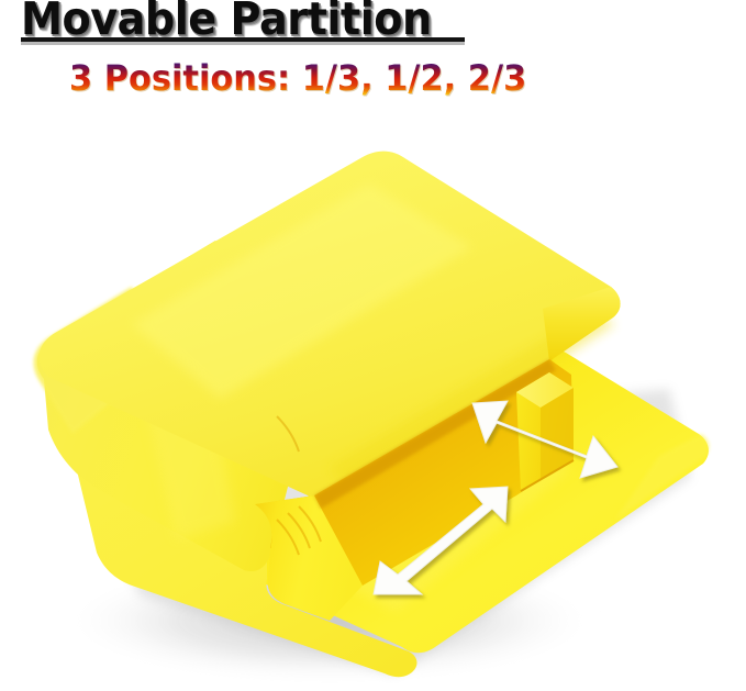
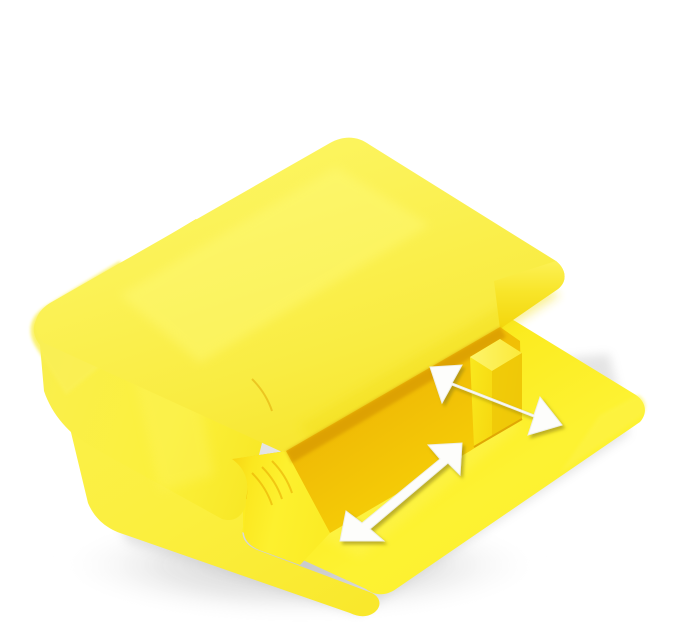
- Movable Partition
- 3 Positions: 1/3, 1/2, 2/3
